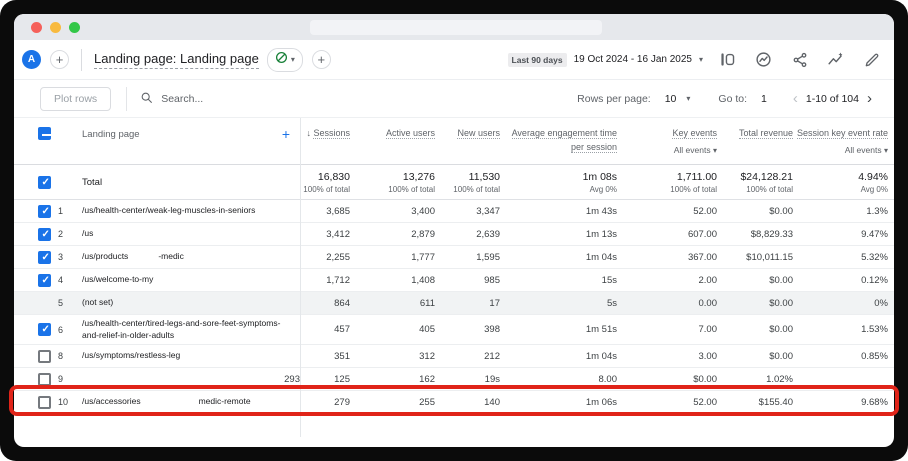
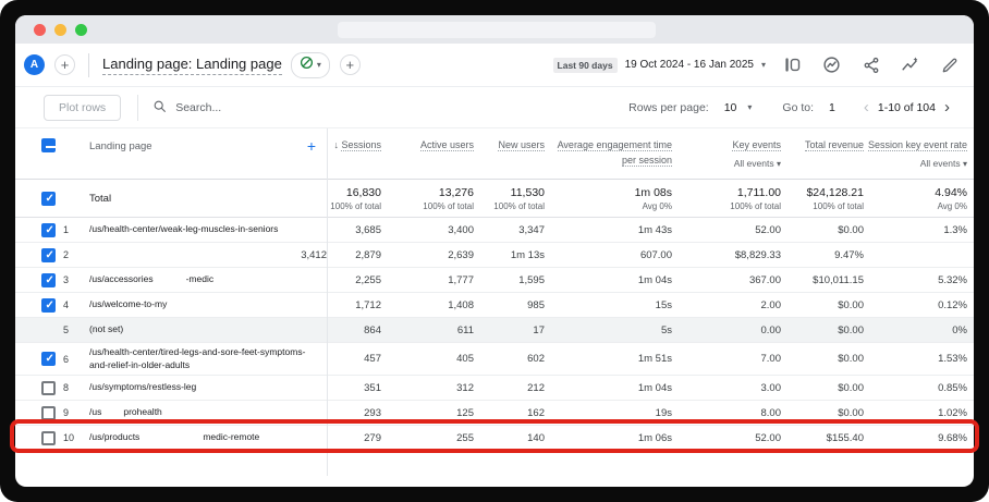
  A
  +
  Landing page: Landing page
  ▾
  +
  Last 90 days
  19 Oct 2024 - 16 Jan 2025
  ▾
  Plot rows
  Search...
  Rows per page:
  10
  ▾
  Go to:
  1
  ‹
  1-10 of 104
  ›
  Landing page
  +
  ↓ Sessions
  Active users
  New users
  Average engagement time per session
  Key events
  All events ▾
  Total revenue
  Session key event rate
  All events ▾
  Total
  16,830
  100% of total
  13,276
  100% of total
  11,530
  100% of total
  1m 08s
  Avg 0%
  1,711.00
  100% of total
  $24,128.21
  100% of total
  4.94%
  Avg 0%
  1
  /us/health-center/weak-leg-muscles-in-seniors
  3,685
  3,400
  3,347
  1m 43s
  52.00
  $0.00
  1.3%
  2
- /us
  3,412
  2,879
  2,639
  1m 13s
  607.00
  $8,829.33
  9.47%
  3
- /us/products -medic
+ /us/accessories -medic
  2,255
  1,777
  1,595
  1m 04s
  367.00
  $10,011.15
  5.32%
  4
  /us/welcome-to-my
  1,712
  1,408
  985
  15s
  2.00
  $0.00
  0.12%
  5
  (not set)
  864
  611
  17
  5s
  0.00
  $0.00
  0%
  6
  /us/health-center/tired-legs-and-sore-feet-symptoms-and-relief-in-older-adults
  457
  405
- 398
+ 602
  1m 51s
  7.00
  $0.00
  1.53%
  8
  /us/symptoms/restless-leg
  351
  312
  212
  1m 04s
  3.00
  $0.00
  0.85%
  9
+ /us prohealth
  293
  125
  162
  19s
  8.00
  $0.00
  1.02%
  10
- /us/accessories medic-remote
+ /us/products medic-remote
  279
  255
  140
  1m 06s
  52.00
  $155.40
  9.68%
